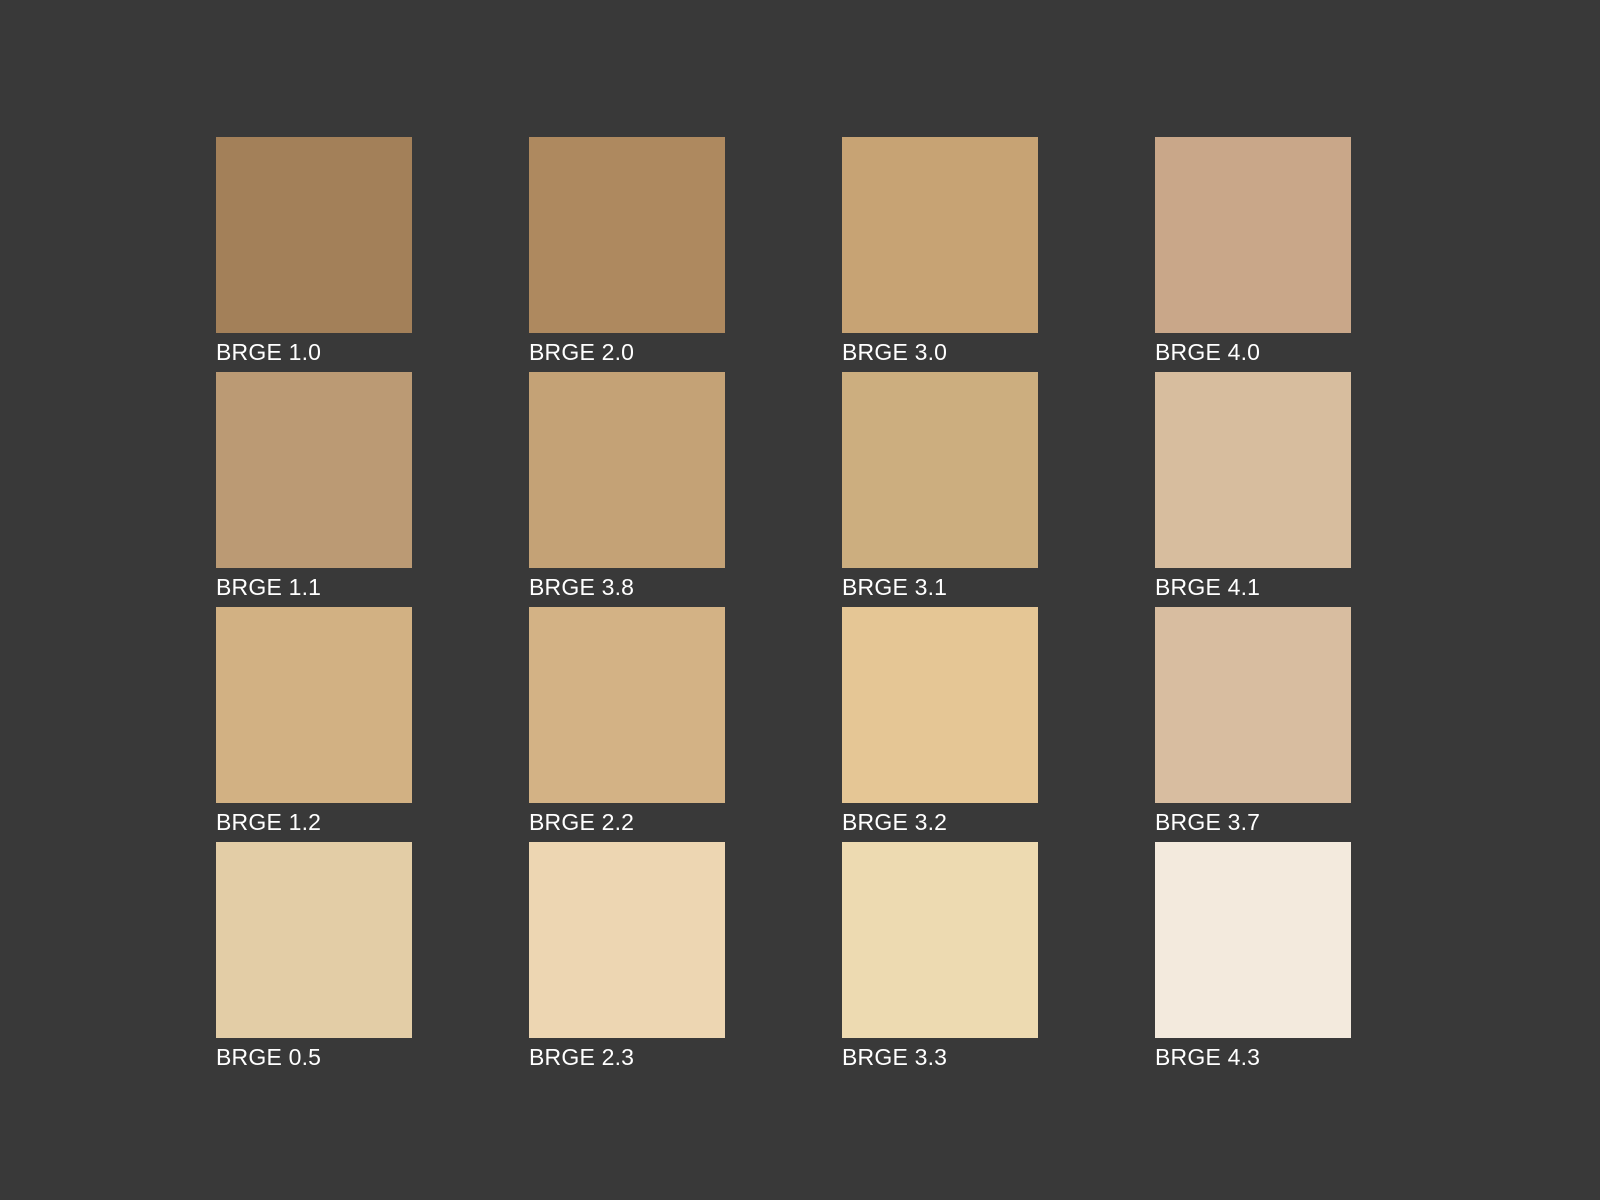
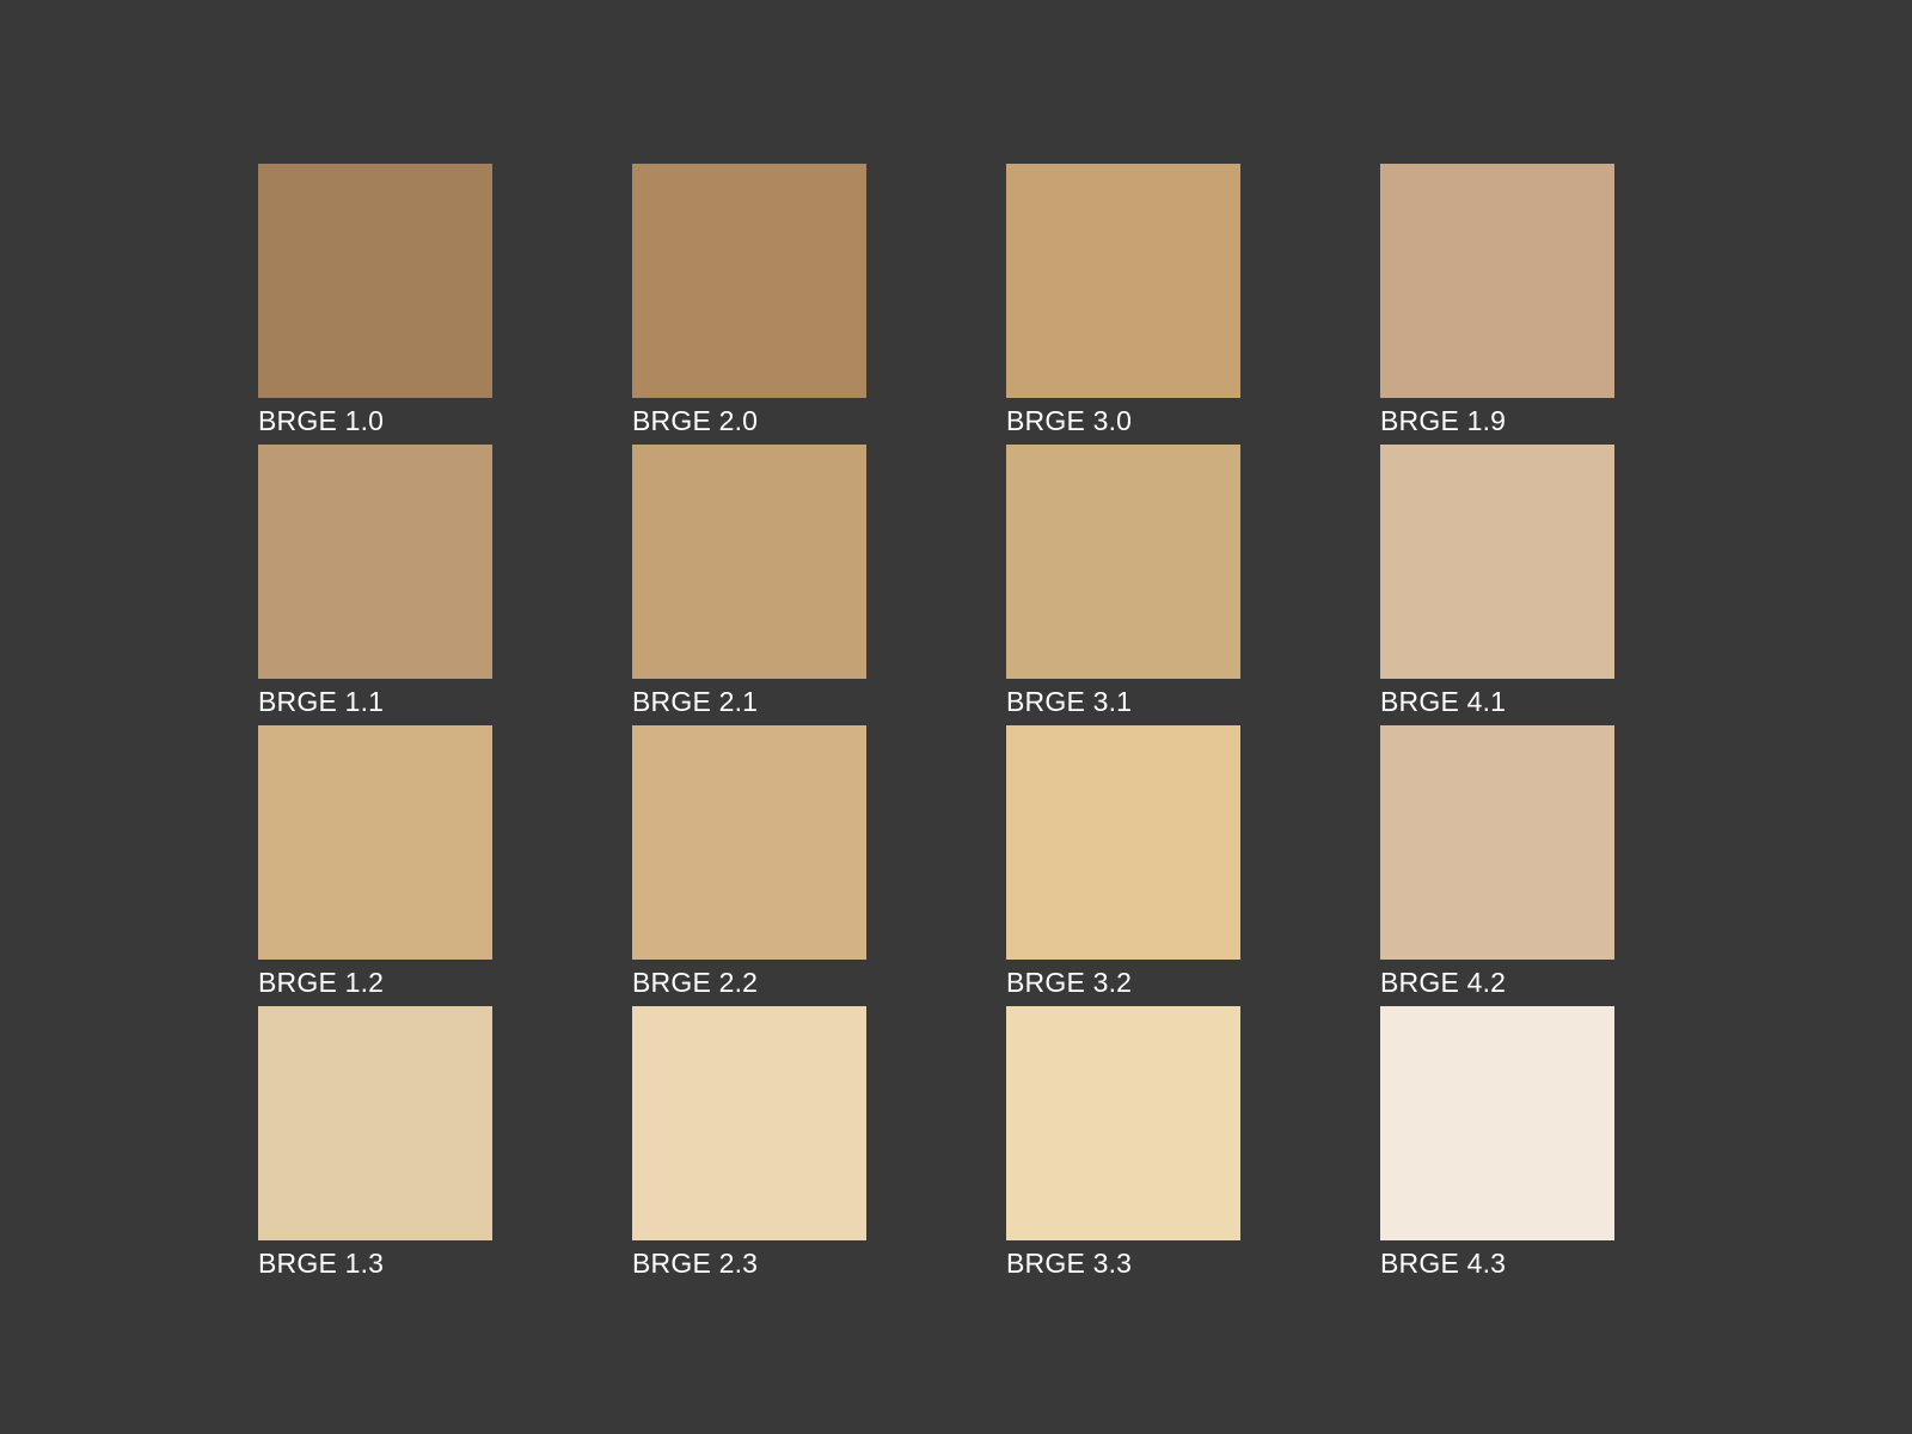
  BRGE 1.0
  BRGE 2.0
  BRGE 3.0
- BRGE 4.0
+ BRGE 1.9
  BRGE 1.1
- BRGE 3.8
+ BRGE 2.1
  BRGE 3.1
  BRGE 4.1
  BRGE 1.2
  BRGE 2.2
  BRGE 3.2
- BRGE 3.7
+ BRGE 4.2
- BRGE 0.5
+ BRGE 1.3
  BRGE 2.3
  BRGE 3.3
  BRGE 4.3
